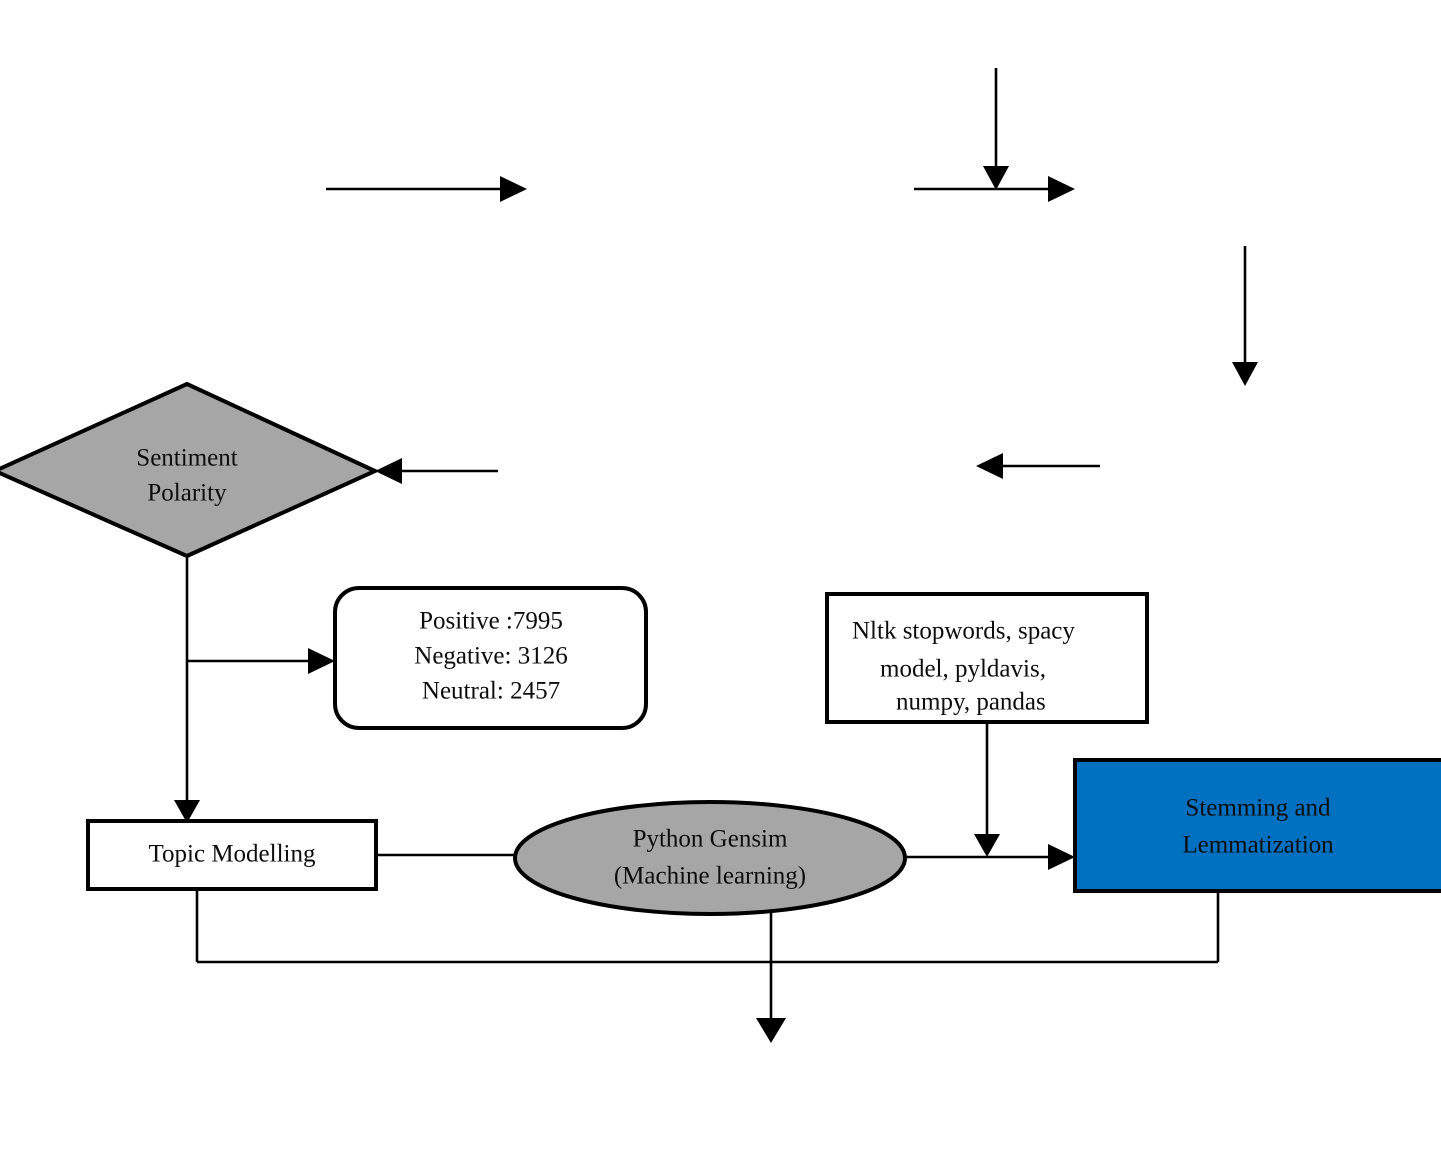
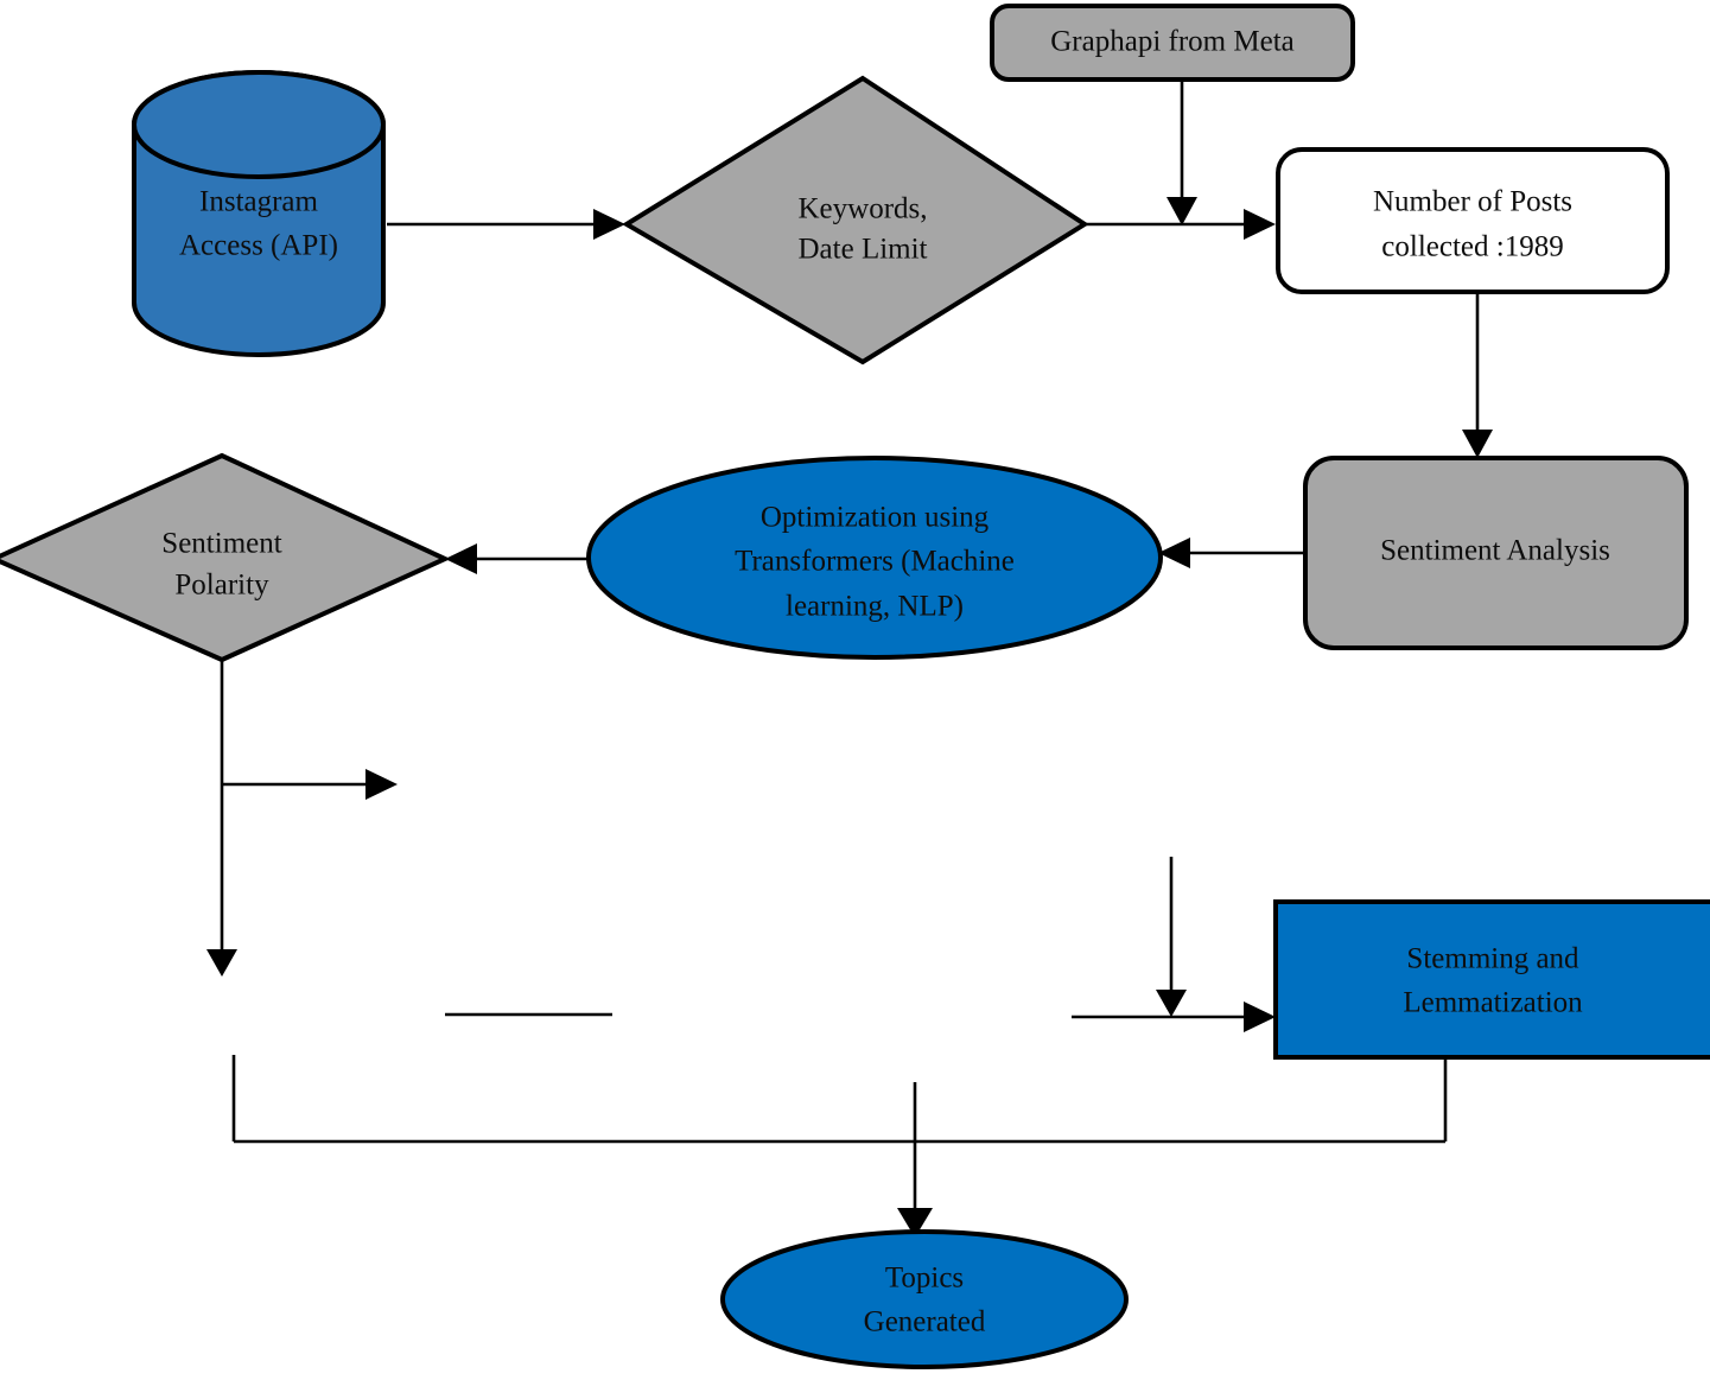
+ Instagram
+ Access (API)
+ Keywords,
+ Date Limit
+ Graphapi from Meta
+ Number of Posts
+ collected :1989
+ Sentiment Analysis
+ Optimization using
+ Transformers (Machine
+ learning, NLP)
  Sentiment
  Polarity
- Positive :7995
- Negative: 3126
- Neutral: 2457
- Nltk stopwords, spacy
- model, pyldavis,
- numpy, pandas
- Topic Modelling
- Python Gensim
- (Machine learning)
  Stemming and
  Lemmatization
+ Topics
+ Generated
